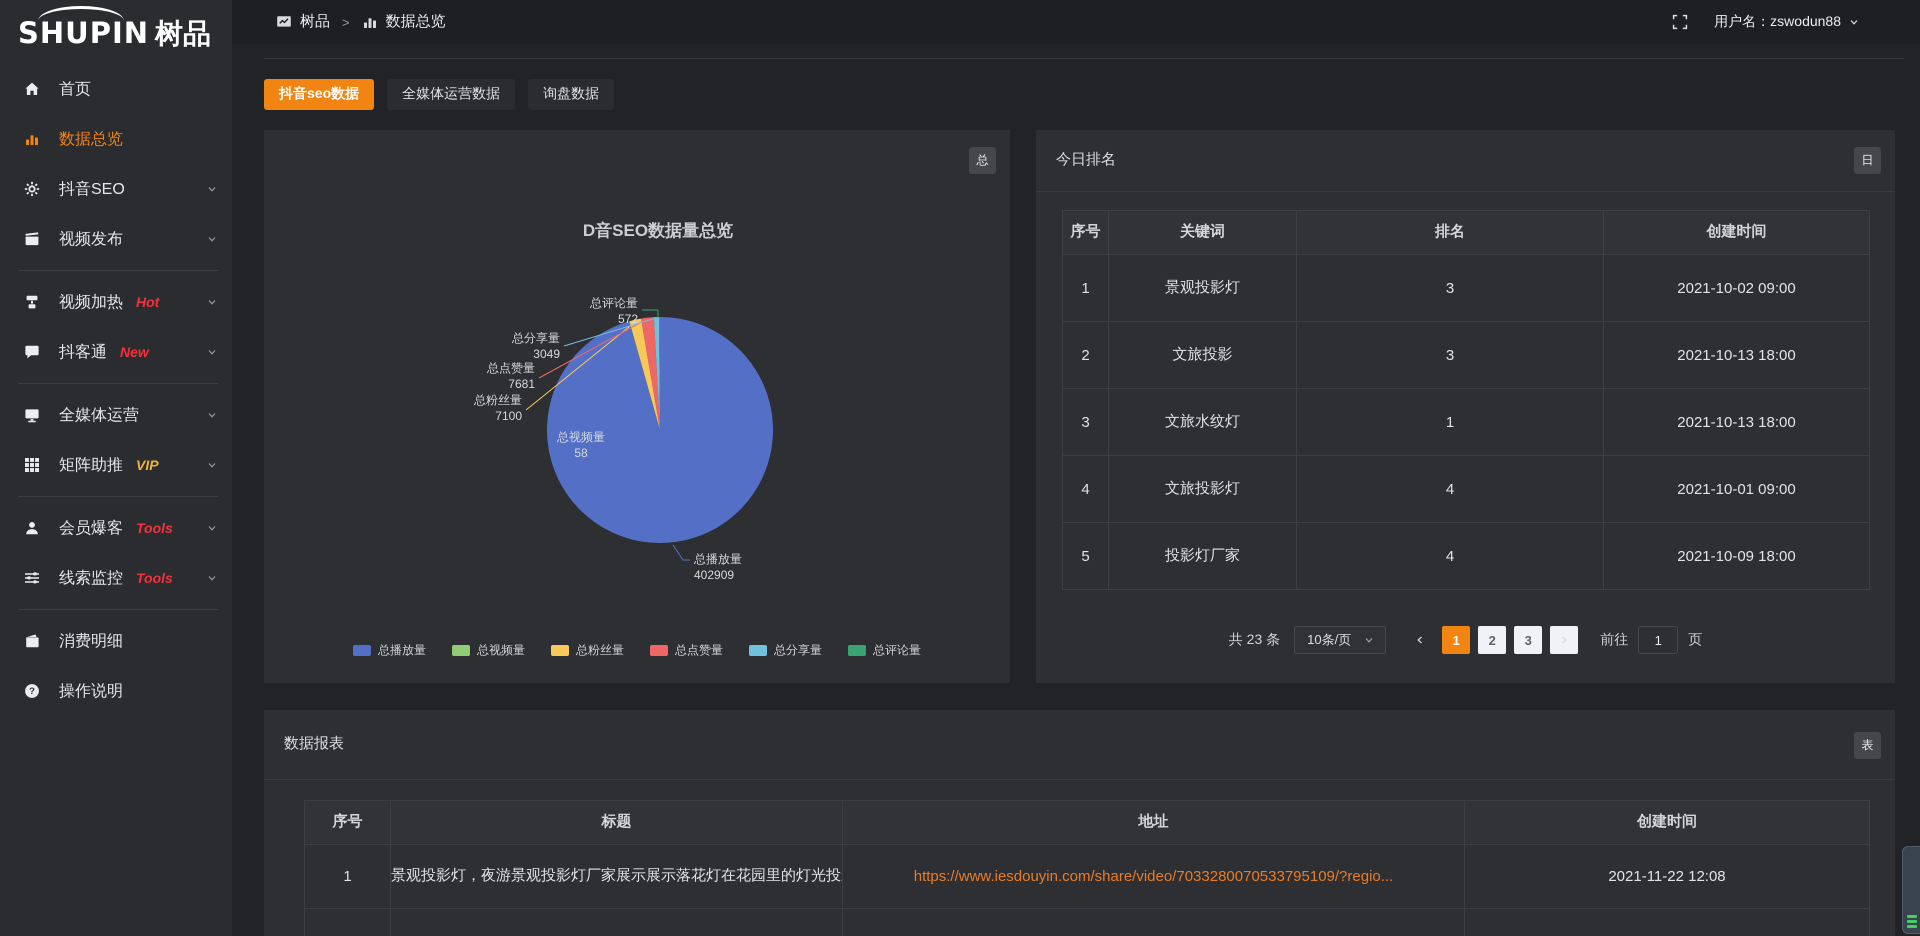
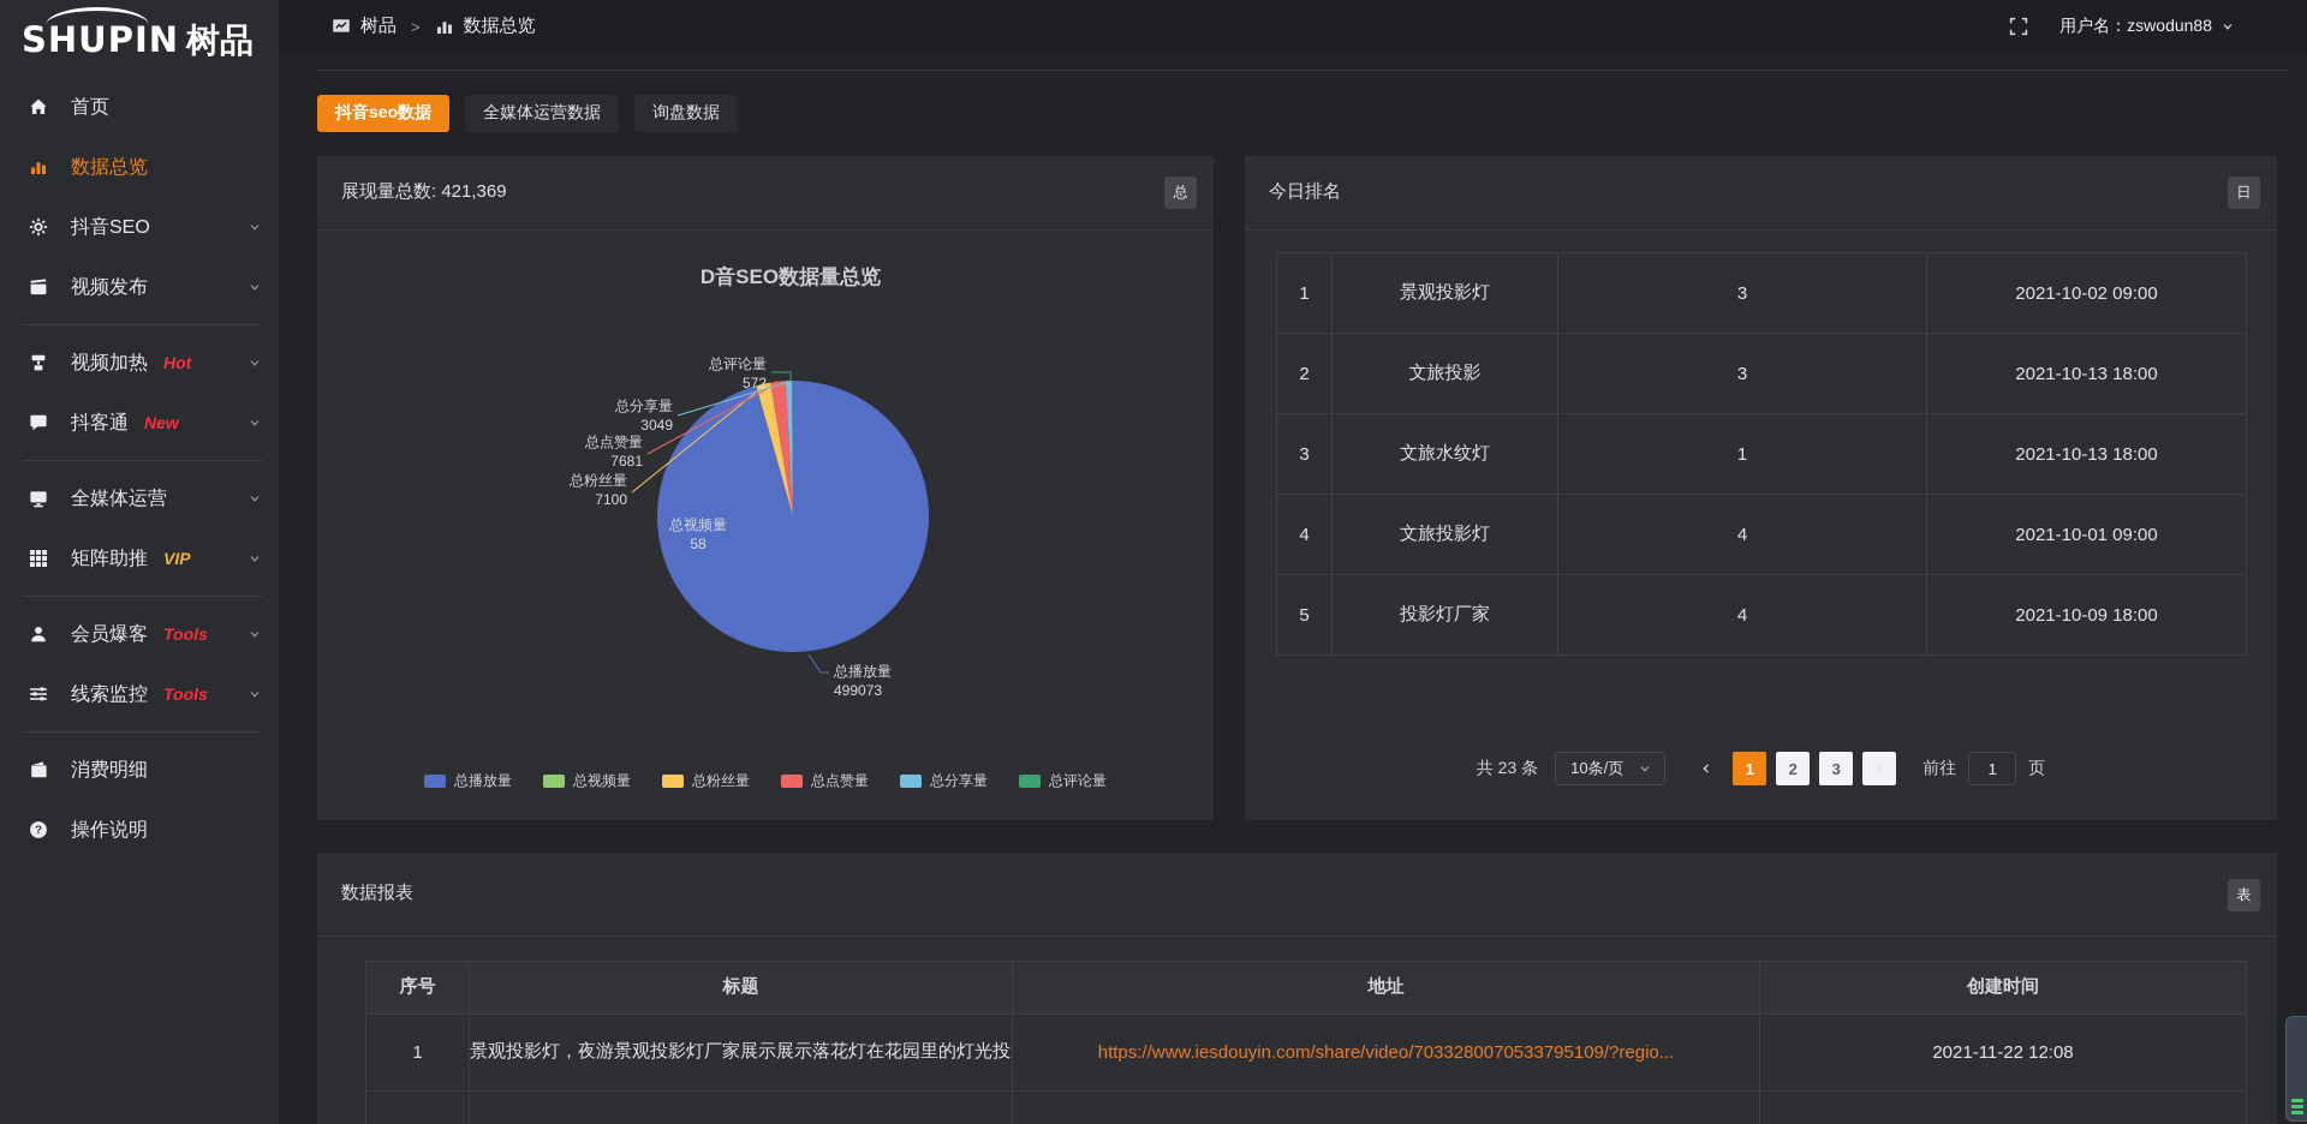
  树品
  >
  数据总览
  用户名：zswodun88
  SHUPIN 树品
  首页
  数据总览
  抖音SEO
  视频发布
  视频加热
  Hot
  抖客通
  New
  全媒体运营
  矩阵助推
  VIP
  会员爆客
  Tools
  线索监控
  Tools
  消费明细
  ?
  操作说明
  抖音seo数据
  全媒体运营数据
  询盘数据
+ 展现量总数: 421,369
  总
  D音SEO数据量总览
  总播放量
- 402909
+ 499073
  总视频量
  58
  总粉丝量
  7100
  总点赞量
  7681
  总分享量
  3049
  总评论量
  572
  总播放量
  总视频量
  总粉丝量
  总点赞量
  总分享量
  总评论量
  今日排名
  日
- 序号	关键词	排名	创建时间
  1	景观投影灯	3	2021-10-02 09:00
  2	文旅投影	3	2021-10-13 18:00
  3	文旅水纹灯	1	2021-10-13 18:00
  4	文旅投影灯	4	2021-10-01 09:00
  5	投影灯厂家	4	2021-10-09 18:00
  共 23 条
  10条/页
  1
  2
  3
  前往
  1
  页
  数据报表
  表
  序号	标题	地址	创建时间
  1	景观投影灯，夜游景观投影灯厂家展示展示落花灯在花园里的灯光投	https://www.iesdouyin.com/share/video/7033280070533795109/?regio...	2021-11-22 12:08
